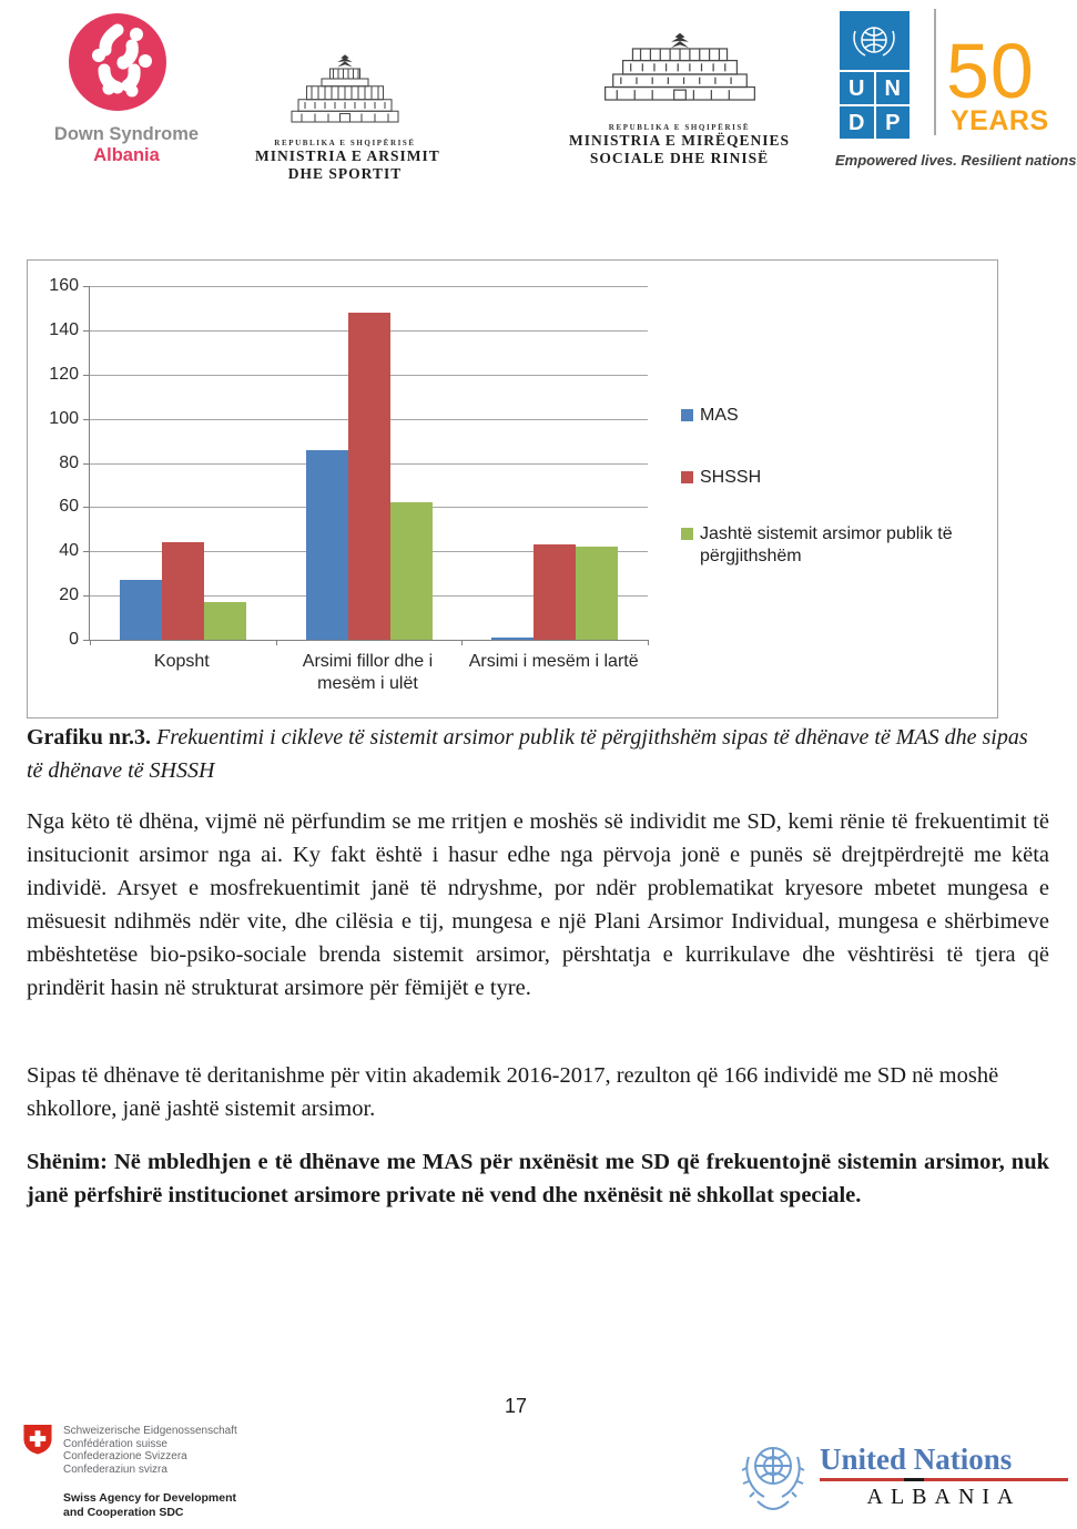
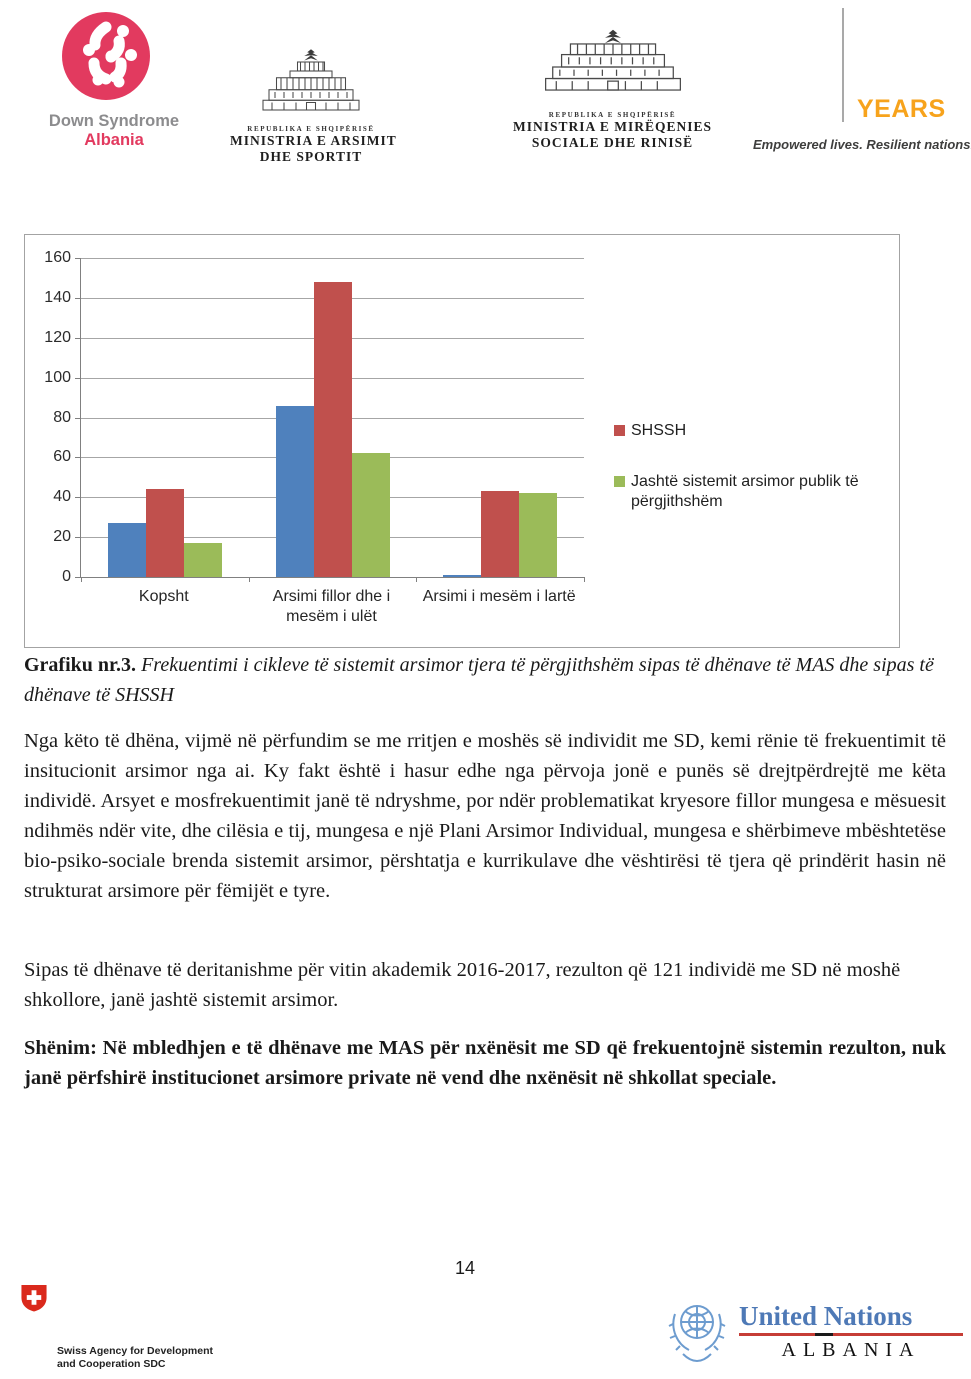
  Down Syndrome
  Albania
  REPUBLIKA E SHQIPËRISË
  MINISTRIA E ARSIMIT
  DHE SPORTIT
  REPUBLIKA E SHQIPËRISË
  MINISTRIA E MIRËQENIES
  SOCIALE DHE RINISË
- U
- N
- D
- P
- 50
  YEARS
  Empowered lives. Resilient nations
  0
  20
  40
  60
  80
  100
  120
  140
  160
  Kopsht
  Arsimi fillor dhe i mesëm i ulët
  Arsimi i mesëm i lartë
- MAS
  SHSSH
  Jashtë sistemit arsimor publik të përgjithshëm
- Grafiku nr.3. Frekuentimi i cikleve të sistemit arsimor publik të përgjithshëm sipas të dhënave të MAS dhe sipas të dhënave të SHSSH
+ Grafiku nr.3. Frekuentimi i cikleve të sistemit arsimor tjera të përgjithshëm sipas të dhënave të MAS dhe sipas të dhënave të SHSSH
- Nga këto të dhëna, vijmë në përfundim se me rritjen e moshës së individit me SD, kemi rënie të frekuentimit të insitucionit arsimor nga ai. Ky fakt është i hasur edhe nga përvoja jonë e punës së drejtpërdrejtë me këta individë. Arsyet e mosfrekuentimit janë të ndryshme, por ndër problematikat kryesore mbetet mungesa e mësuesit ndihmës ndër vite, dhe cilësia e tij, mungesa e një Plani Arsimor Individual, mungesa e shërbimeve mbështetëse bio-psiko-sociale brenda sistemit arsimor, përshtatja e kurrikulave dhe vështirësi të tjera që prindërit hasin në strukturat arsimore për fëmijët e tyre.
+ Nga këto të dhëna, vijmë në përfundim se me rritjen e moshës së individit me SD, kemi rënie të frekuentimit të insitucionit arsimor nga ai. Ky fakt është i hasur edhe nga përvoja jonë e punës së drejtpërdrejtë me këta individë. Arsyet e mosfrekuentimit janë të ndryshme, por ndër problematikat kryesore fillor mungesa e mësuesit ndihmës ndër vite, dhe cilësia e tij, mungesa e një Plani Arsimor Individual, mungesa e shërbimeve mbështetëse bio-psiko-sociale brenda sistemit arsimor, përshtatja e kurrikulave dhe vështirësi të tjera që prindërit hasin në strukturat arsimore për fëmijët e tyre.
- Sipas të dhënave të deritanishme për vitin akademik 2016-2017, rezulton që 166 individë me SD në moshë shkollore, janë jashtë sistemit arsimor.
+ Sipas të dhënave të deritanishme për vitin akademik 2016-2017, rezulton që 121 individë me SD në moshë shkollore, janë jashtë sistemit arsimor.
- Shënim: Në mbledhjen e të dhënave me MAS për nxënësit me SD që frekuentojnë sistemin arsimor, nuk janë përfshirë institucionet arsimore private në vend dhe nxënësit në shkollat speciale.
+ Shënim: Në mbledhjen e të dhënave me MAS për nxënësit me SD që frekuentojnë sistemin rezulton, nuk janë përfshirë institucionet arsimore private në vend dhe nxënësit në shkollat speciale.
- 17
+ 14
- Schweizerische Eidgenossenschaft
- Confédération suisse
- Confederazione Svizzera
- Confederaziun svizra
  Swiss Agency for Development
  and Cooperation SDC
  United Nations
  ALBANIA
